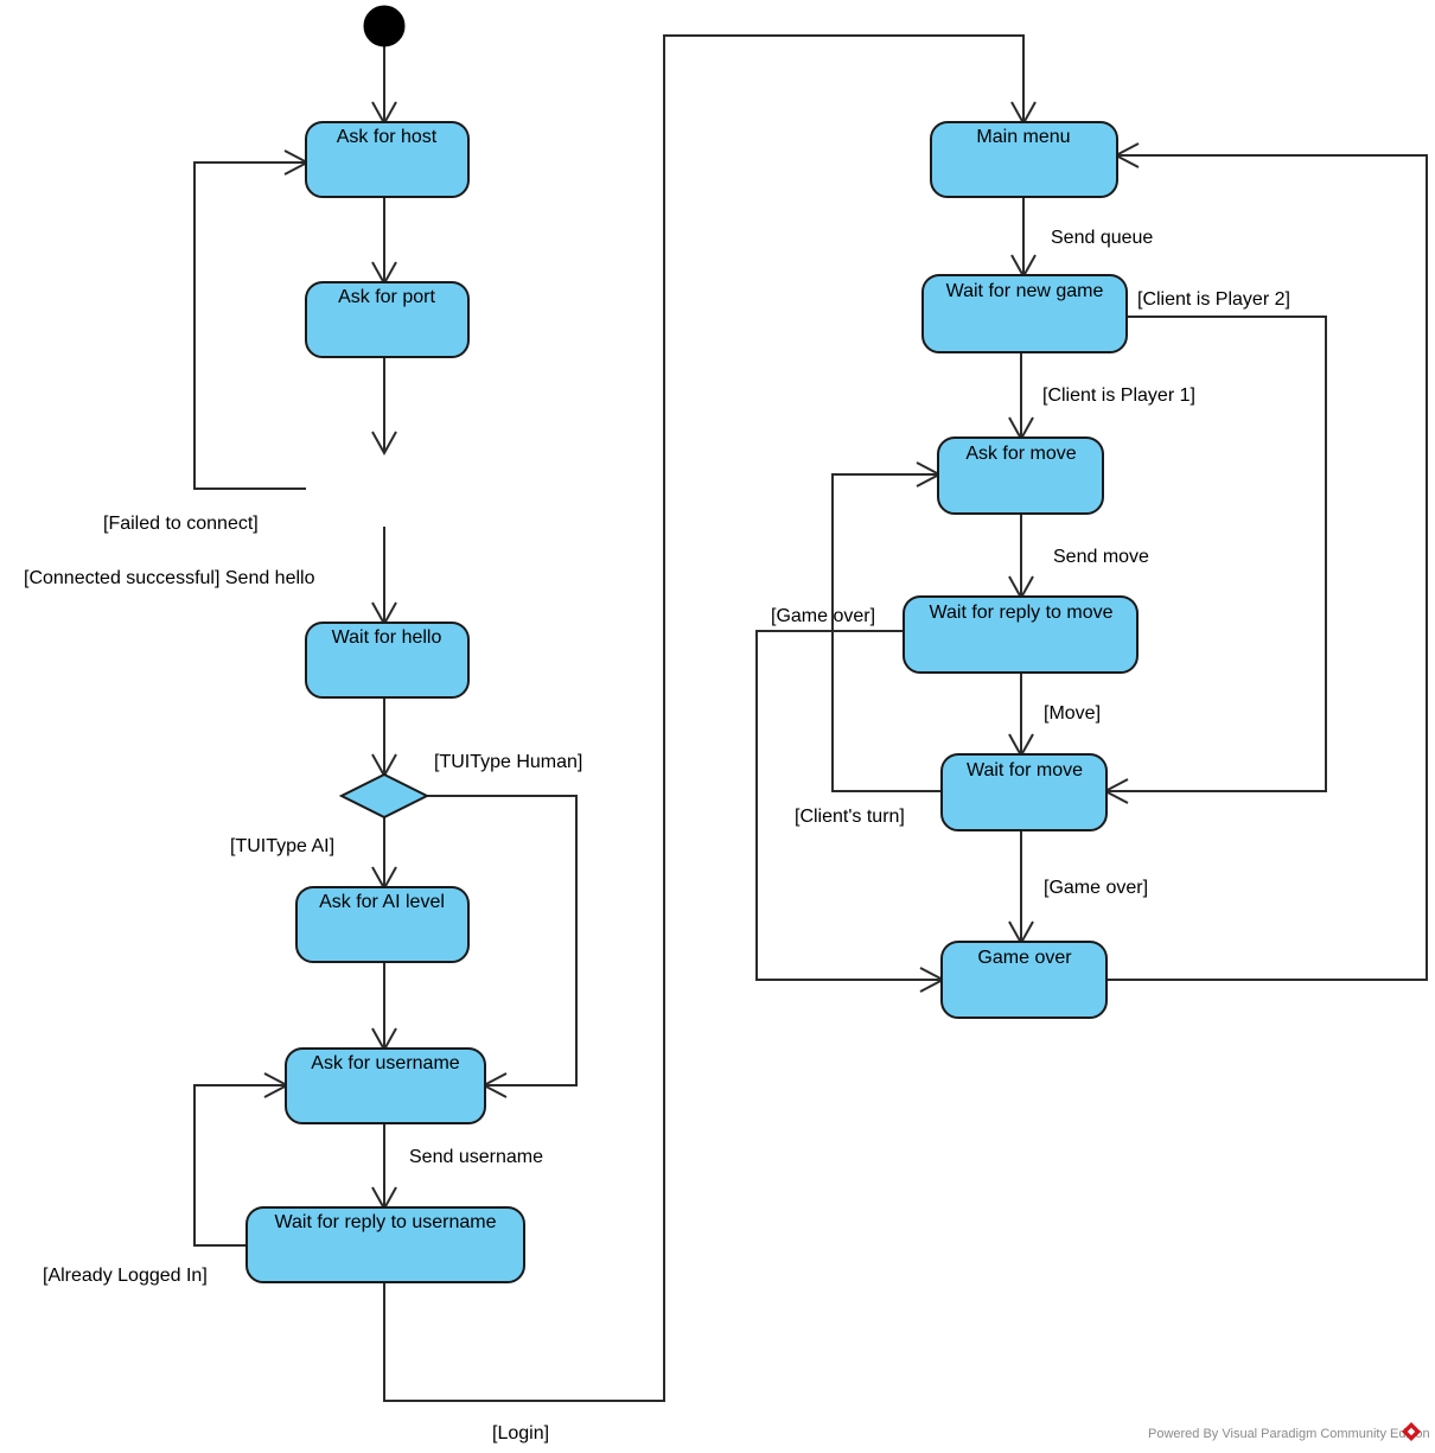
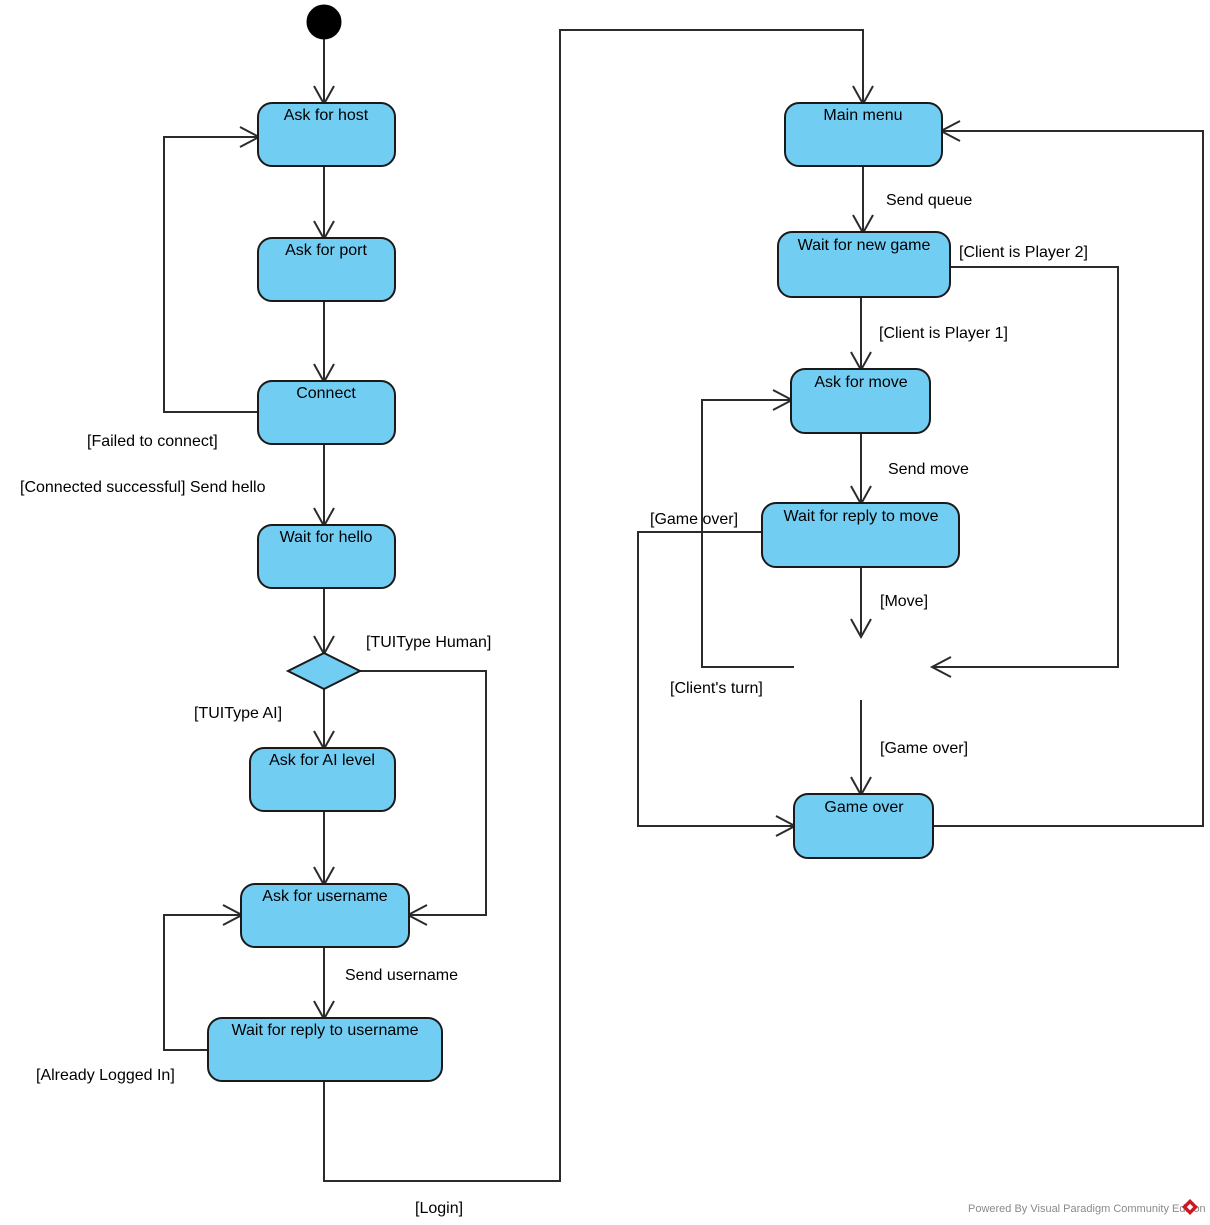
  Ask for host
  Ask for port
+ Connect
  Wait for hello
  Ask for AI level
  Ask for username
  Wait for reply to username
  Main menu
  Wait for new game
  Ask for move
  Wait for reply to move
- Wait for move
  Game over
  [Failed to connect]
  [Connected successful] Send hello
  [TUIType Human]
  [TUIType AI]
  Send username
  [Already Logged In]
  [Login]
  Send queue
  [Client is Player 2]
  [Client is Player 1]
  Send move
  [Game over]
  [Move]
  [Client's turn]
  [Game over]
  Powered By Visual Paradigm Community Edon
